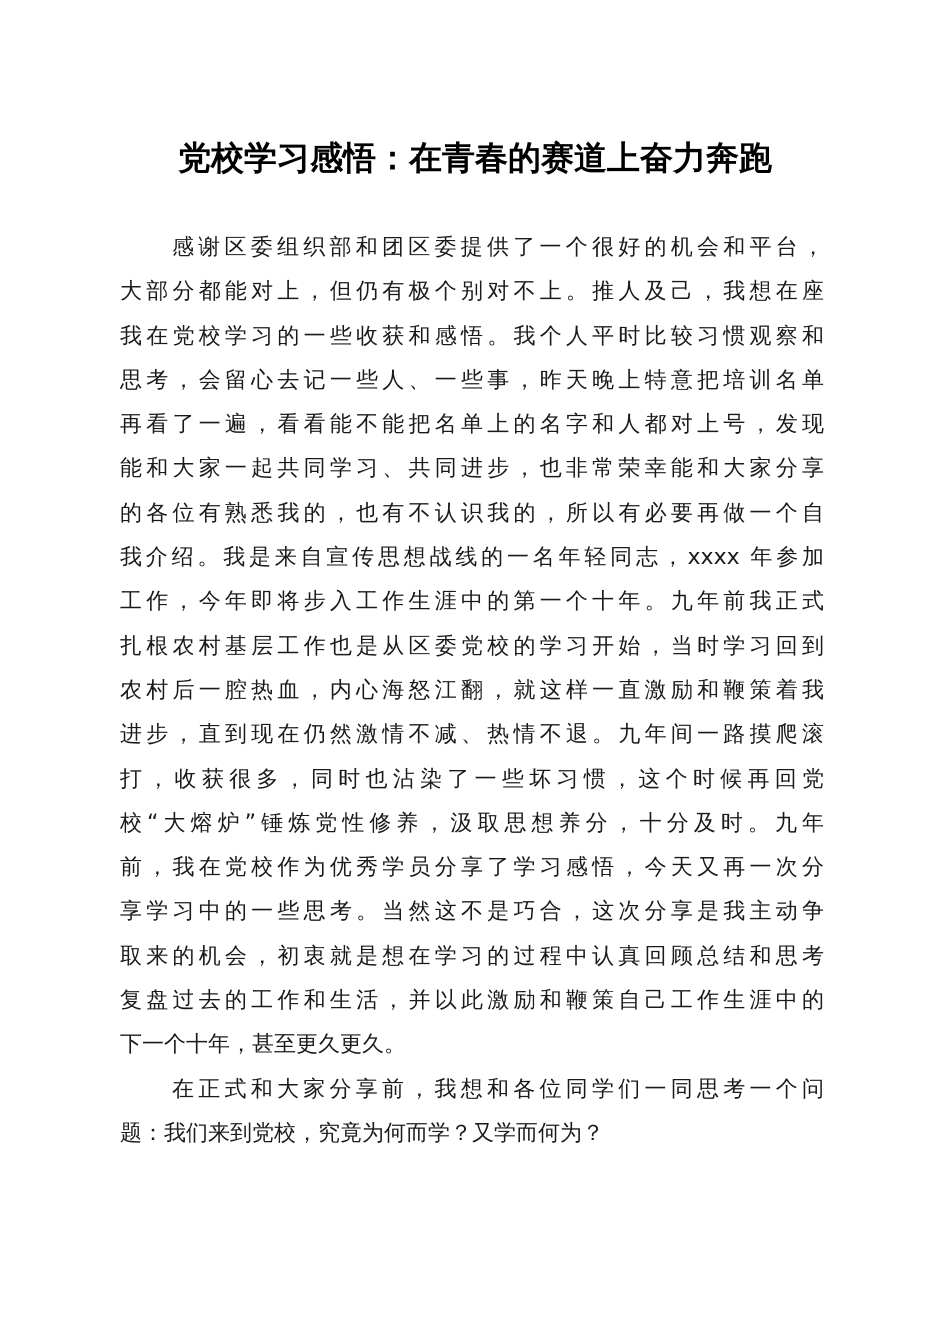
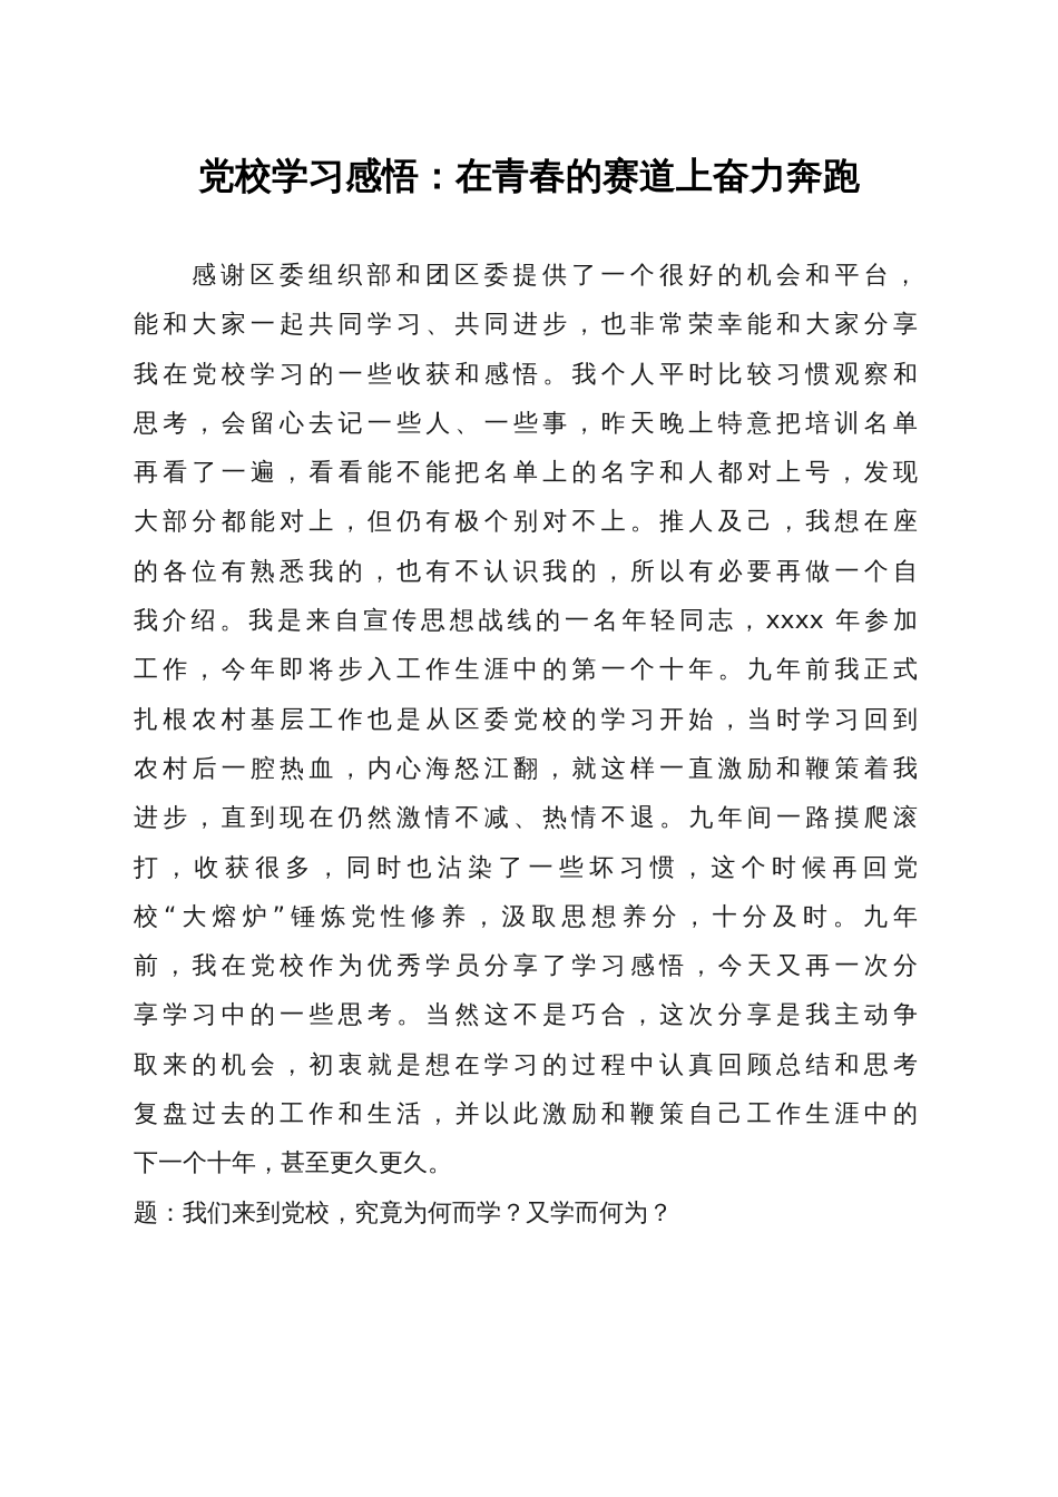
  党校学习感悟：在青春的赛道上奋力奔跑
  感谢区委组织部和团区委提供了一个很好的机会和平台，
- 大部分都能对上，但仍有极个别对不上。推人及己，我想在座
+ 能和大家一起共同学习、共同进步，也非常荣幸能和大家分享
  我在党校学习的一些收获和感悟。我个人平时比较习惯观察和
  思考，会留心去记一些人、一些事，昨天晚上特意把培训名单
  再看了一遍，看看能不能把名单上的名字和人都对上号，发现
- 能和大家一起共同学习、共同进步，也非常荣幸能和大家分享
+ 大部分都能对上，但仍有极个别对不上。推人及己，我想在座
  的各位有熟悉我的，也有不认识我的，所以有必要再做一个自
  我介绍。我是来自宣传思想战线的一名年轻同志，xxxx 年参加
  工作，今年即将步入工作生涯中的第一个十年。九年前我正式
  扎根农村基层工作也是从区委党校的学习开始，当时学习回到
  农村后一腔热血，内心海怒江翻，就这样一直激励和鞭策着我
  进步，直到现在仍然激情不减、热情不退。九年间一路摸爬滚
  打，收获很多，同时也沾染了一些坏习惯，这个时候再回党
  校“大熔炉”锤炼党性修养，汲取思想养分，十分及时。九年
  前，我在党校作为优秀学员分享了学习感悟，今天又再一次分
  享学习中的一些思考。当然这不是巧合，这次分享是我主动争
  取来的机会，初衷就是想在学习的过程中认真回顾总结和思考
  复盘过去的工作和生活，并以此激励和鞭策自己工作生涯中的
  下一个十年，甚至更久更久。
- 在正式和大家分享前，我想和各位同学们一同思考一个问
  题：我们来到党校，究竟为何而学？又学而何为？
